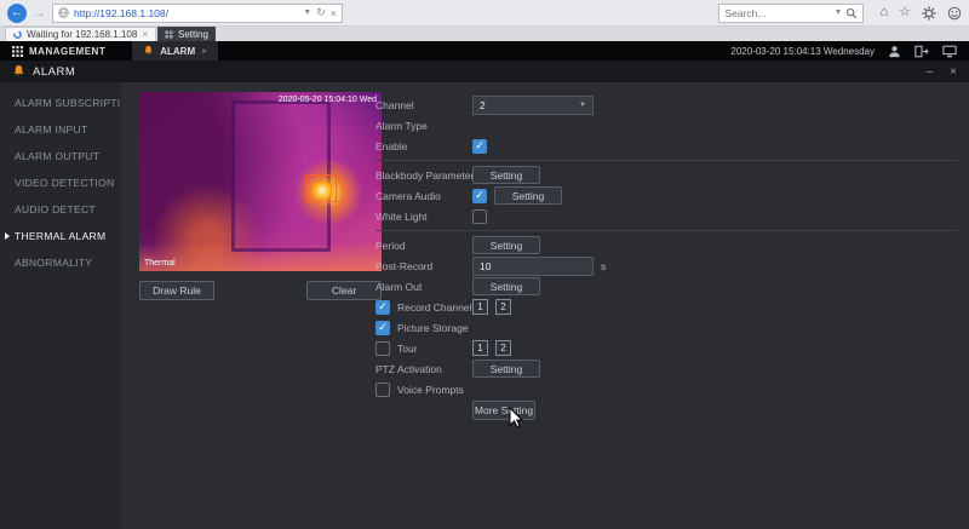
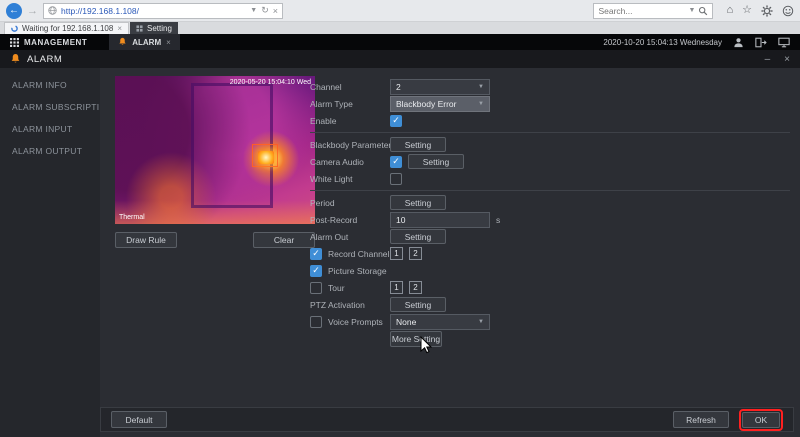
  ←
  →
  http://192.168.1.108/
  ↻
  ×
  Search...
  ⌂
  ☆
  Waiting for 192.168.1.108
  ×
  Setting
  MANAGEMENT
  ALARM
  ×
- 2020-03-20 15:04:13 Wednesday
+ 2020-10-20 15:04:13 Wednesday
  ALARM
  –
  ×
+ ALARM INFO
  ALARM SUBSCRIPTI
  ALARM INPUT
  ALARM OUTPUT
- VIDEO DETECTION
- AUDIO DETECT
- THERMAL ALARM
- ABNORMALITY
  Draw Rule
  Clear
  Channel
  2
  Alarm Type
+ Blackbody Error
  Enable
  ✓
  Blackbody Paramete
  Setting
  Camera Audio
  ✓
  Setting
  White Light
  Period
  Setting
  Post-Record
  10
  s
  Alarm Out
  Setting
  ✓
  Record Channel
  1
  2
  ✓
  Picture Storage
  Tour
  1
  2
  PTZ Activation
  Setting
  Voice Prompts
+ None
  More Stting
+ Default
+ Refresh
+ OK
